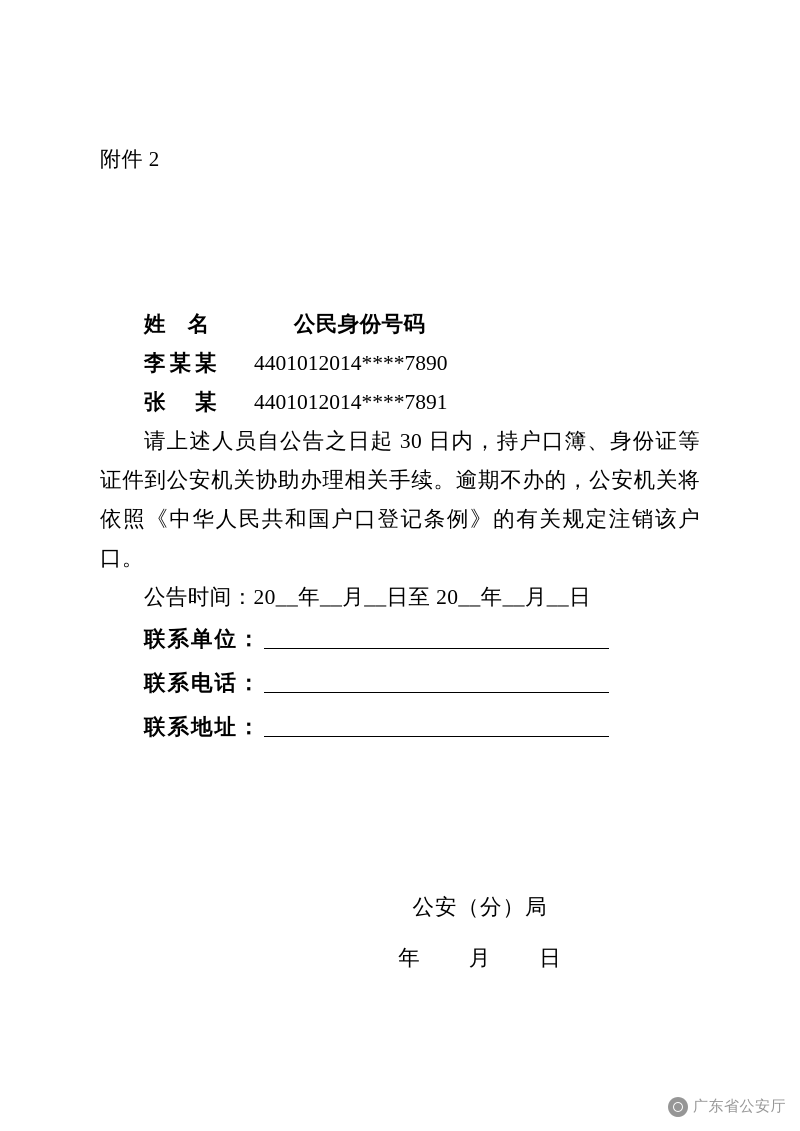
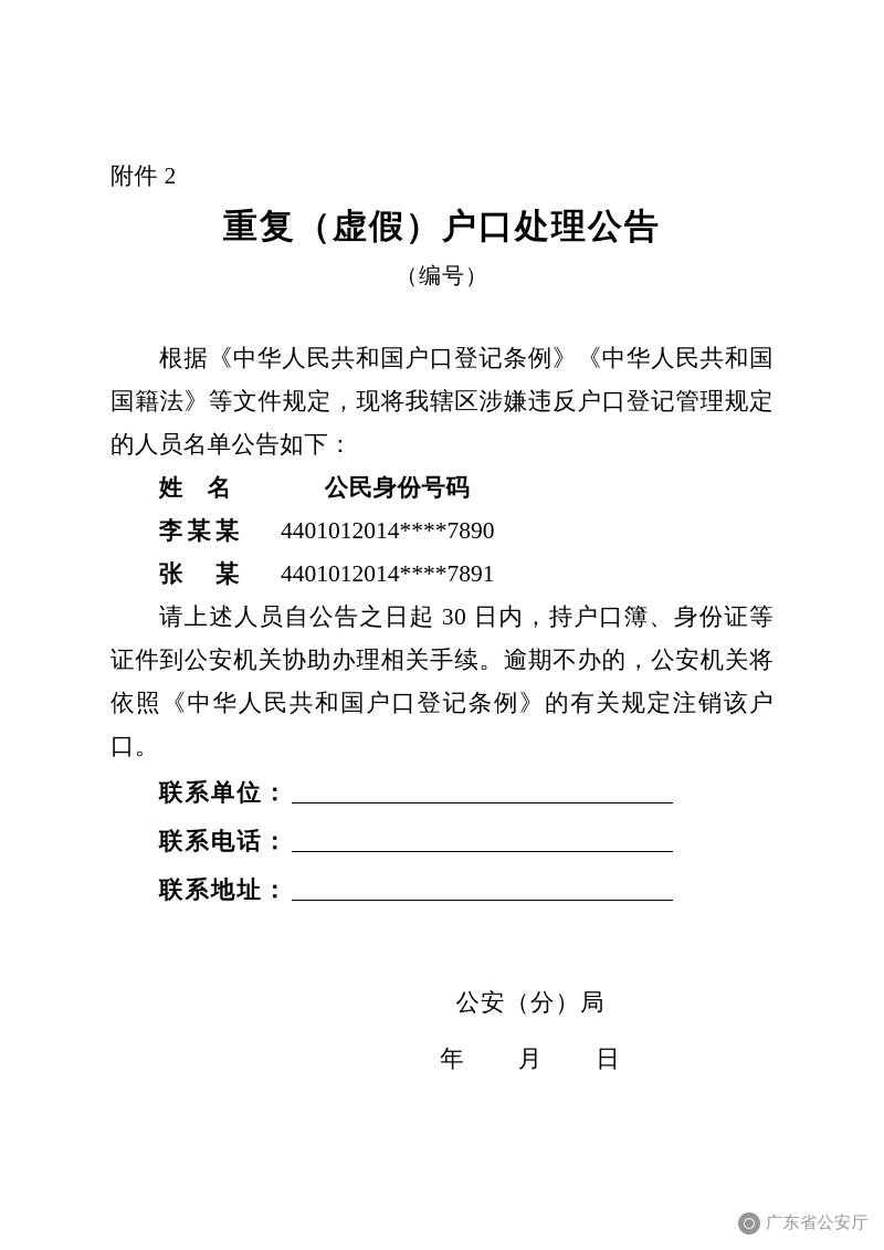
  附件 2
+ 重复（虚假）户口处理公告
+ （编号）
+ 根据《中华人民共和国户口登记条例》《中华人民共和国国籍法》等文件规定，现将我辖区涉嫌违反户口登记管理规定的人员名单公告如下：
  姓 名 公民身份号码
  李某某 4401012014****7890
  张 某 4401012014****7891
  请上述人员自公告之日起 30 日内，持户口簿、身份证等证件到公安机关协助办理相关手续。逾期不办的，公安机关将依照《中华人民共和国户口登记条例》的有关规定注销该户口。
- 公告时间：20__年__月__日至 20__年__月__日
  联系单位：
  联系电话：
  联系地址：
  公安（分）局
  年 月 日
  广东省公安厅
